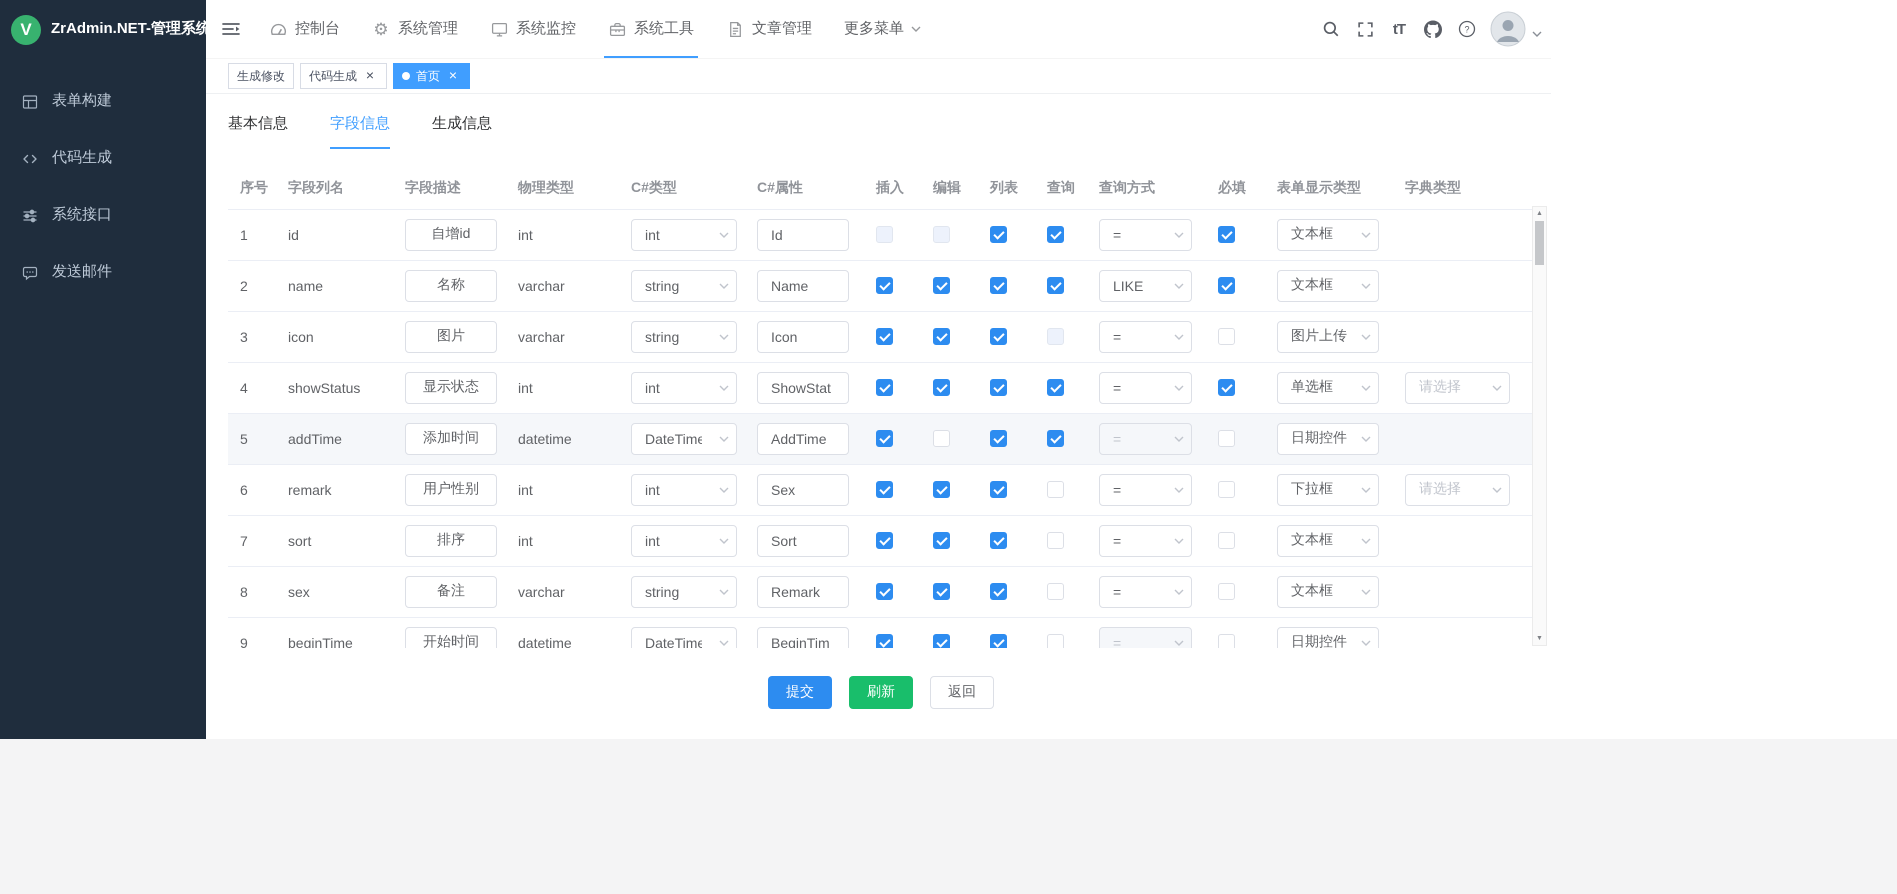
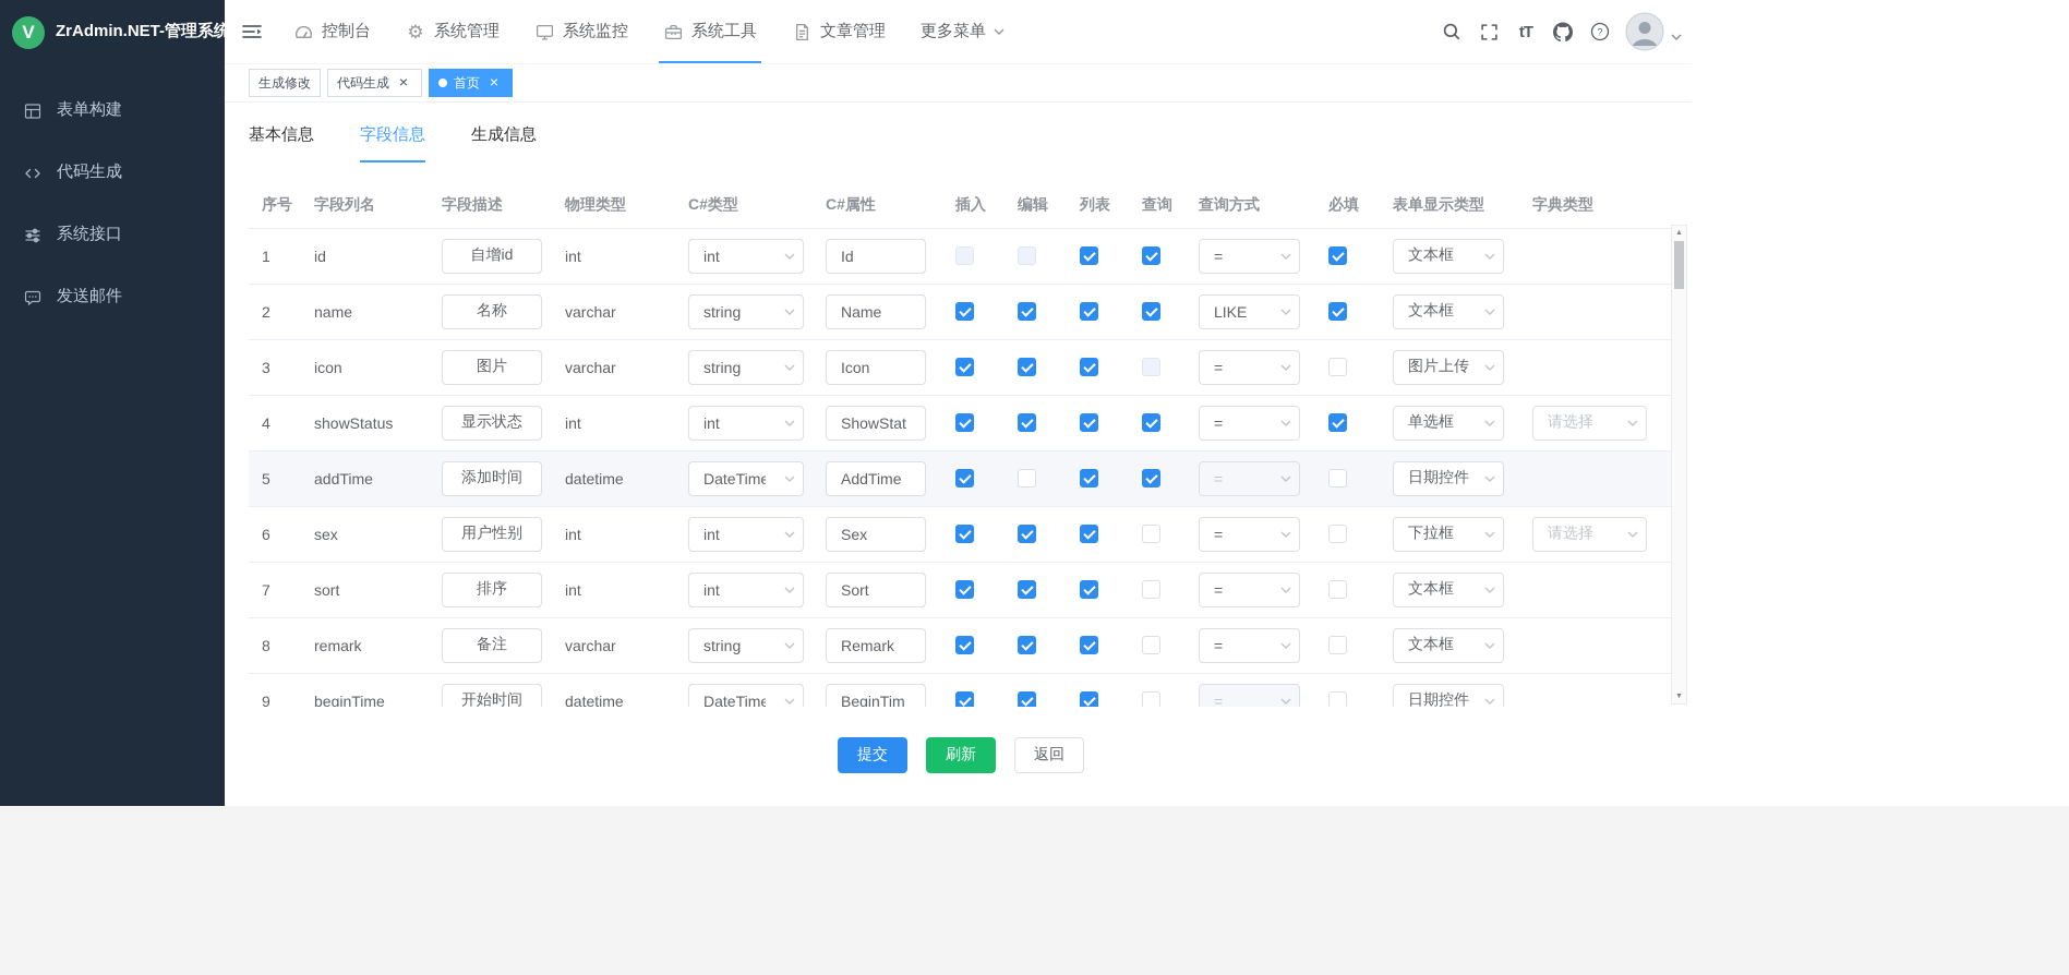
  V
  ZrAdmin.NET-管理系统
  表单构建
  代码生成
  系统接口
  发送邮件
  控制台
  ⚙
  系统管理
  系统监控
  系统工具
  文章管理
  更多菜单
  tT
  ?
  生成修改
  代码生成
  ×
  首页
  ×
  基本信息
  字段信息
  生成信息
  序号	字段列名	字段描述	物理类型	C#类型	C#属性	插入	编辑	列表	查询	查询方式	必填	表单显示类型	字典类型
  1	id	自增id	int	int	Id					=		文本框
  2	name	名称	varchar	string	Name					LIKE		文本框
  3	icon	图片	varchar	string	Icon					=		图片上传
  4	showStatus	显示状态	int	int	ShowStat					=		单选框	请选择
  5	addTime	添加时间	datetime	DateTime	AddTime					=		日期控件
- 6	remark	用户性别	int	int	Sex					=		下拉框	请选择
+ 6	sex	用户性别	int	int	Sex					=		下拉框	请选择
  7	sort	排序	int	int	Sort					=		文本框
- 8	sex	备注	varchar	string	Remark					=		文本框
+ 8	remark	备注	varchar	string	Remark					=		文本框
  9	beginTime	开始时间	datetime	DateTime	BeginTim					=		日期控件
  提交
  刷新
  返回
